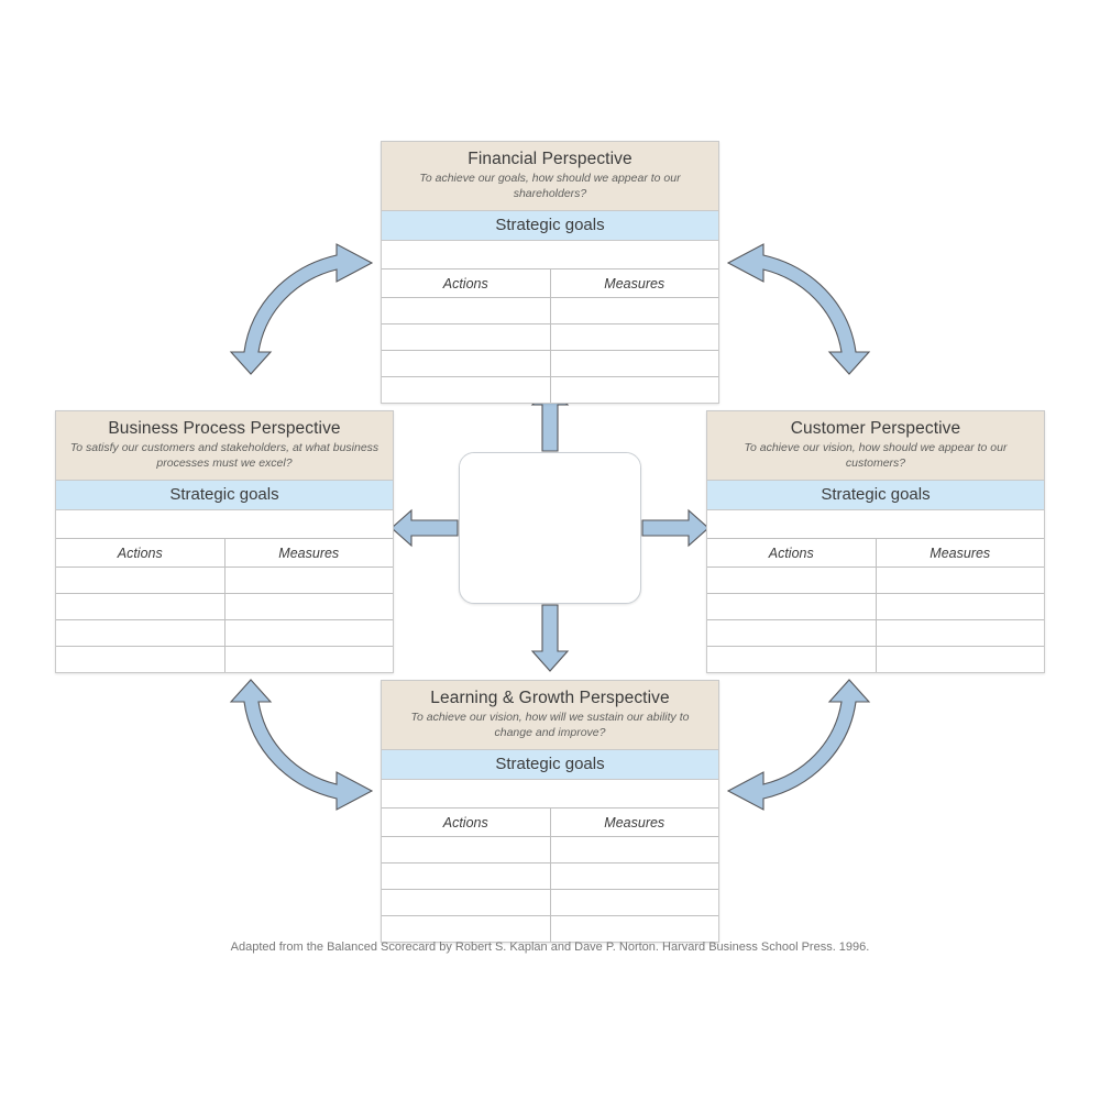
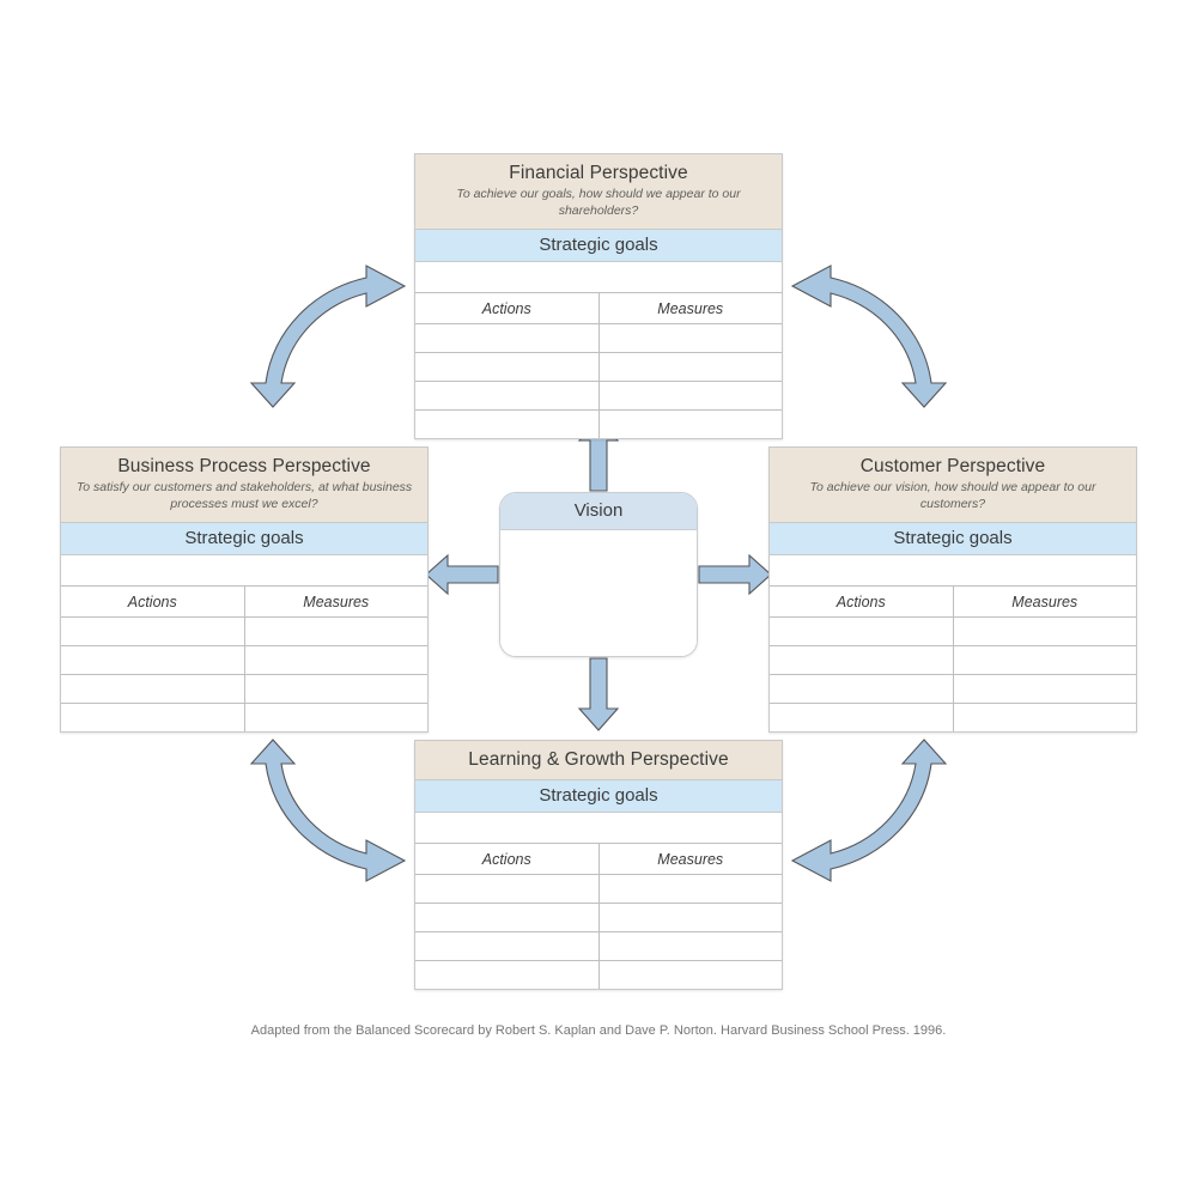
  Financial Perspective
  To achieve our goals, how should we appear to our shareholders?
  Strategic goals
  Actions	Measures
  Business Process Perspective
  To satisfy our customers and stakeholders, at what business processes must we excel?
  Strategic goals
  Actions	Measures
  Customer Perspective
  To achieve our vision, how should we appear to our customers?
  Strategic goals
  Actions	Measures
  Learning & Growth Perspective
- To achieve our vision, how will we sustain our ability to change and improve?
  Strategic goals
  Actions	Measures
+ Vision
  Adapted from the Balanced Scorecard by Robert S. Kaplan and Dave P. Norton. Harvard Business School Press. 1996.
